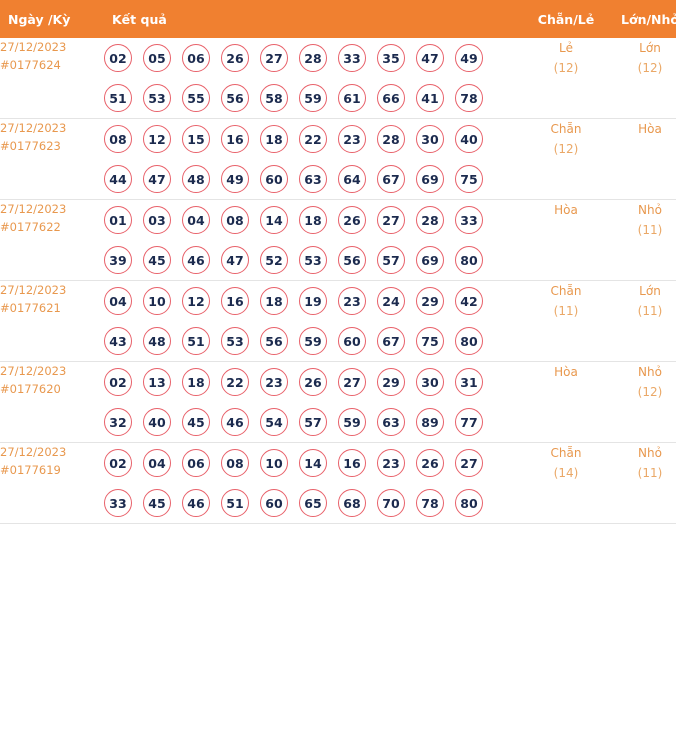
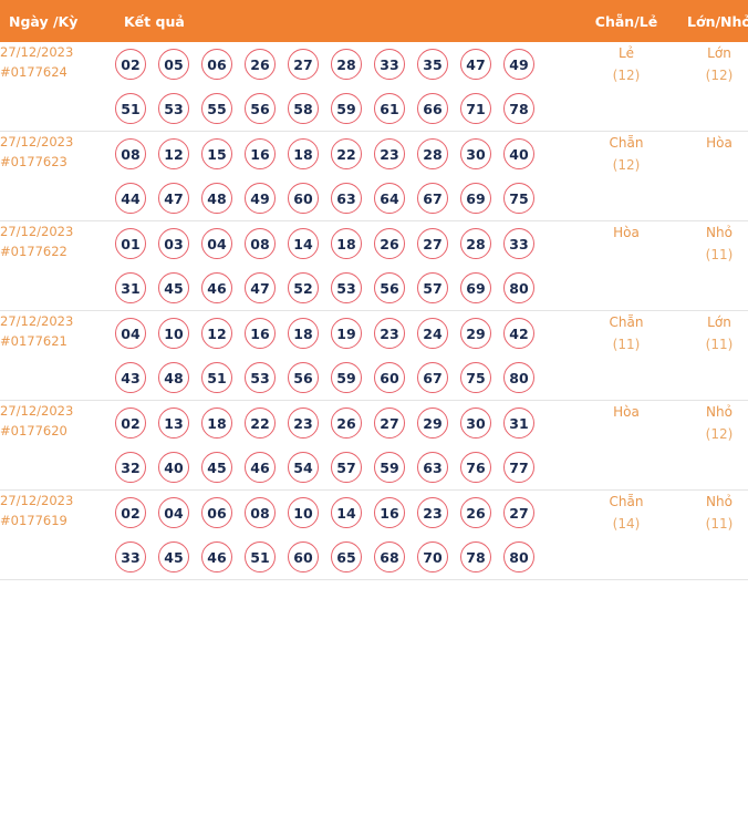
  Ngày /Kỳ	Kết quả	Chẵn/Lẻ	Lớn/Nhỏ
- 27/12/2023#0177624	02 05 06 26 27 28 33 35 47 4951 53 55 56 58 59 61 66 41 78	Lẻ(12)	Lớn(12)
+ 27/12/2023#0177624	02 05 06 26 27 28 33 35 47 4951 53 55 56 58 59 61 66 71 78	Lẻ(12)	Lớn(12)
  27/12/2023#0177623	08 12 15 16 18 22 23 28 30 4044 47 48 49 60 63 64 67 69 75	Chẵn(12)	Hòa
- 27/12/2023#0177622	01 03 04 08 14 18 26 27 28 3339 45 46 47 52 53 56 57 69 80	Hòa	Nhỏ(11)
+ 27/12/2023#0177622	01 03 04 08 14 18 26 27 28 3331 45 46 47 52 53 56 57 69 80	Hòa	Nhỏ(11)
  27/12/2023#0177621	04 10 12 16 18 19 23 24 29 4243 48 51 53 56 59 60 67 75 80	Chẵn(11)	Lớn(11)
- 27/12/2023#0177620	02 13 18 22 23 26 27 29 30 3132 40 45 46 54 57 59 63 89 77	Hòa	Nhỏ(12)
+ 27/12/2023#0177620	02 13 18 22 23 26 27 29 30 3132 40 45 46 54 57 59 63 76 77	Hòa	Nhỏ(12)
  27/12/2023#0177619	02 04 06 08 10 14 16 23 26 2733 45 46 51 60 65 68 70 78 80	Chẵn(14)	Nhỏ(11)
